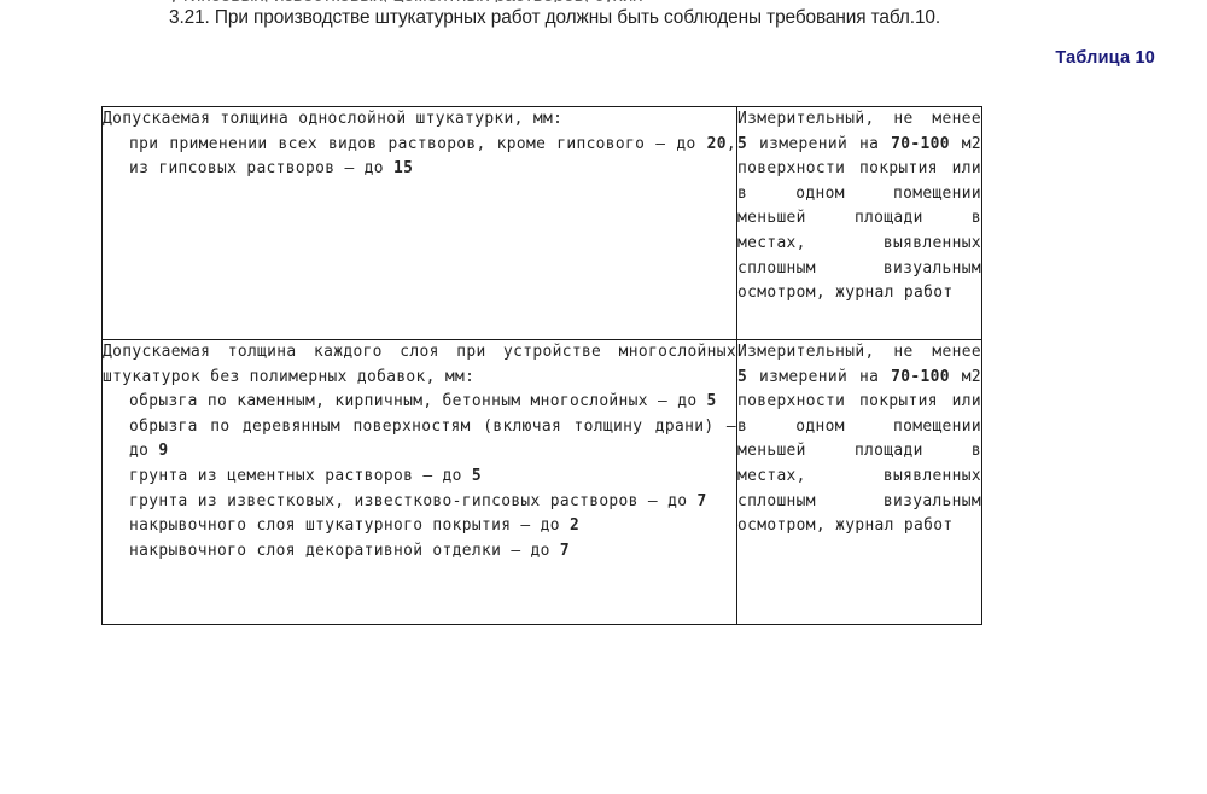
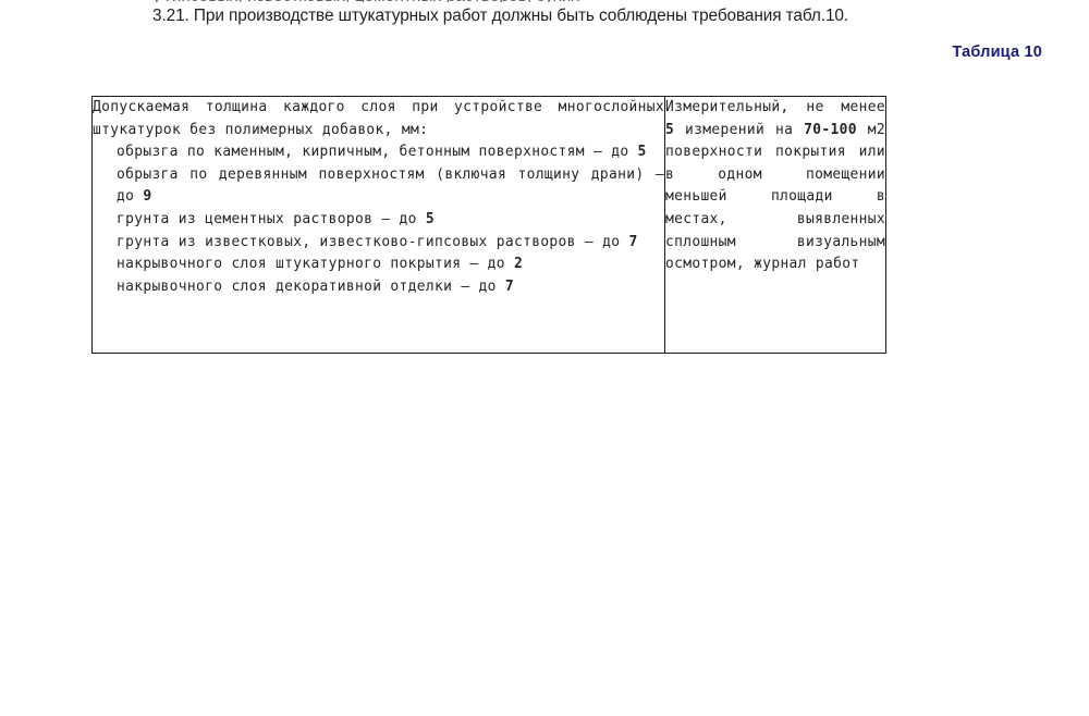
  3.21. При производстве штукатурных работ должны быть соблюдены требования табл.10.
  Таблица 10
- Допускаемая толщина однослойной штукатурки, мм: при применении всех видов растворов, кроме гипсового – до 20, из гипсовых растворов – до 15	Измерительный, не менее 5 измерений на 70-100 м2 поверхности покрытия или в одном помещении меньшей площади в местах, выявленных сплошным визуальным осмотром, журнал работ
- Допускаемая толщина каждого слоя при устройстве многослойных штукатурок без полимерных добавок, мм: обрызга по каменным, кирпичным, бетонным многослойных – до 5 обрызга по деревянным поверхностям (включая толщину драни) – до 9 грунта из цементных растворов – до 5 грунта из известковых, известково-гипсовых растворов – до 7 накрывочного слоя штукатурного покрытия – до 2 накрывочного слоя декоративной отделки – до 7	Измерительный, не менее 5 измерений на 70-100 м2 поверхности покрытия или в одном помещении меньшей площади в местах, выявленных сплошным визуальным осмотром, журнал работ
+ Допускаемая толщина каждого слоя при устройстве многослойных штукатурок без полимерных добавок, мм: обрызга по каменным, кирпичным, бетонным поверхностям – до 5 обрызга по деревянным поверхностям (включая толщину драни) – до 9 грунта из цементных растворов – до 5 грунта из известковых, известково-гипсовых растворов – до 7 накрывочного слоя штукатурного покрытия – до 2 накрывочного слоя декоративной отделки – до 7	Измерительный, не менее 5 измерений на 70-100 м2 поверхности покрытия или в одном помещении меньшей площади в местах, выявленных сплошным визуальным осмотром, журнал работ
